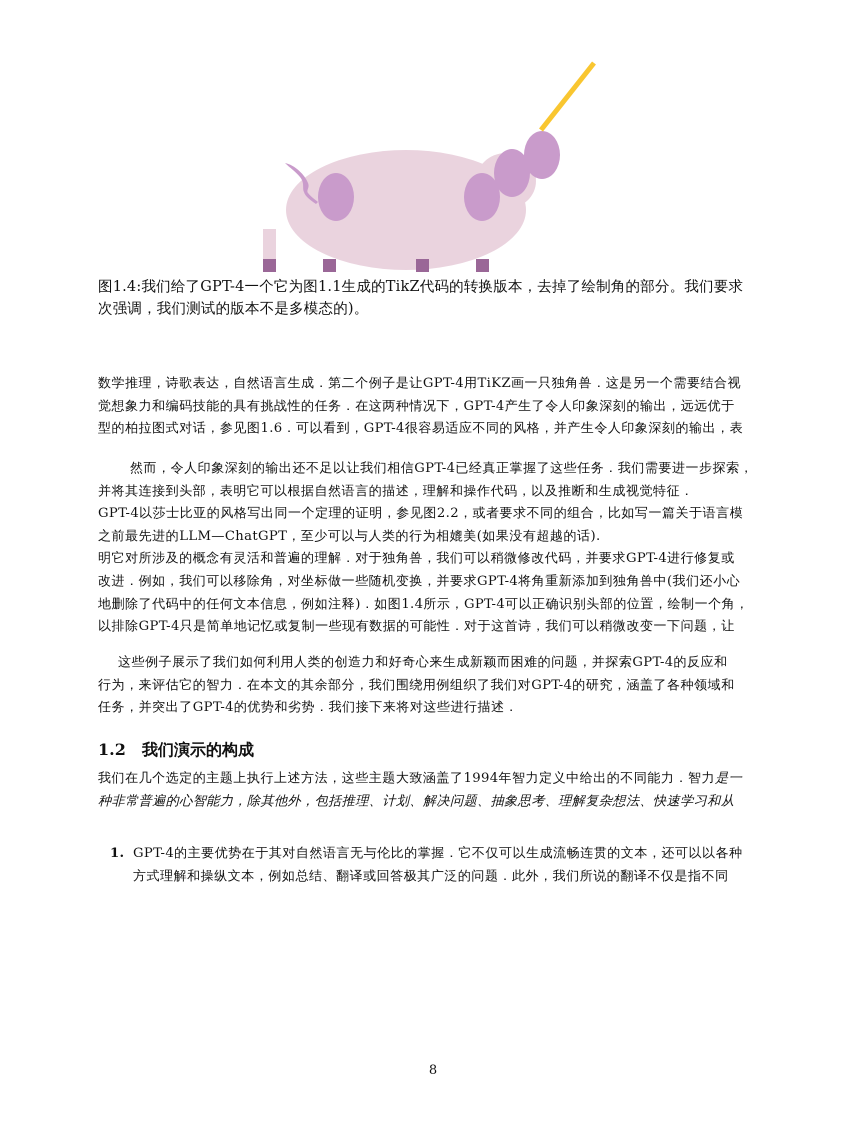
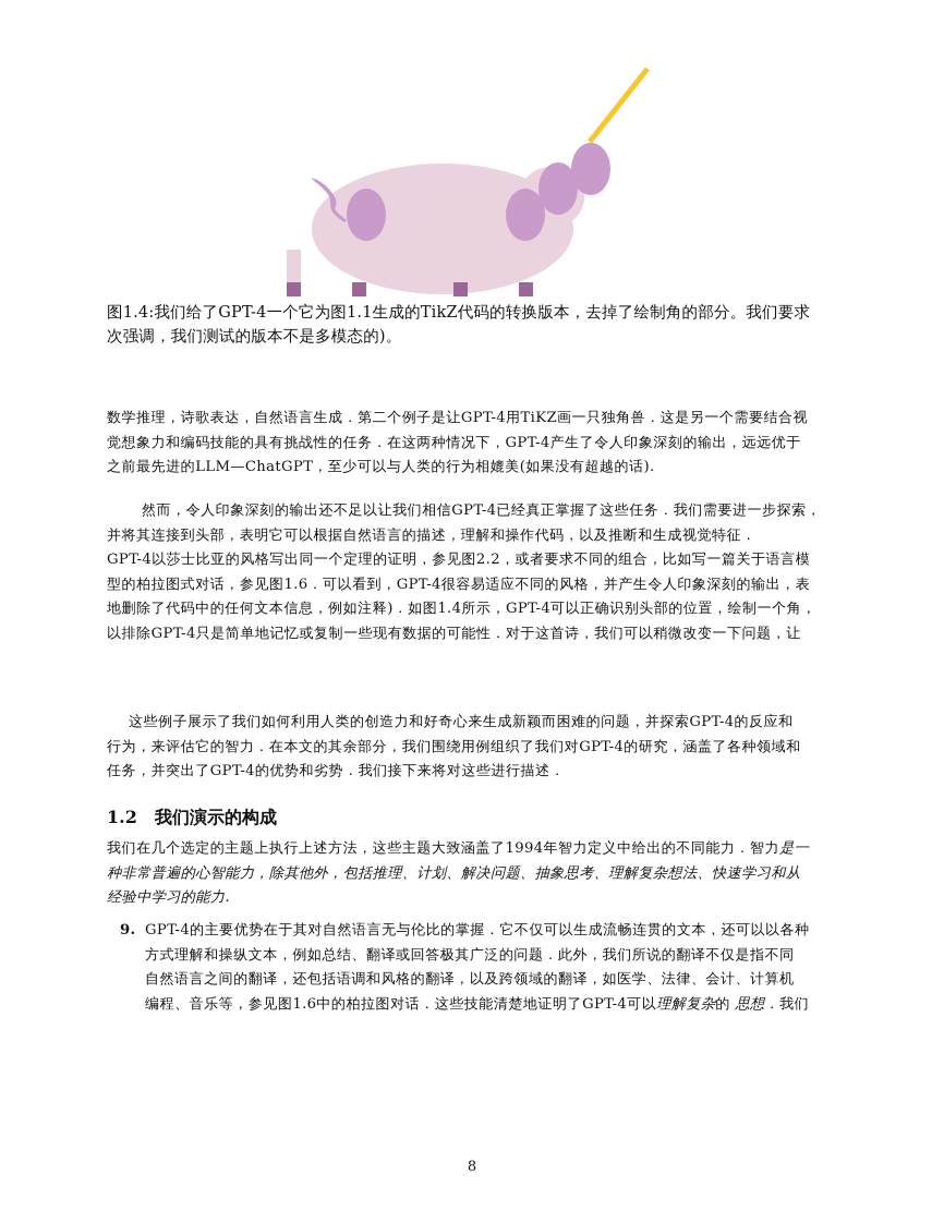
  图1.4:我们给了GPT-4一个它为图1.1生成的TikZ代码的转换版本，去掉了绘制角的部分。我们要求
  次强调，我们测试的版本不是多模态的)。
  数学推理，诗歌表达，自然语言生成．第二个例子是让GPT-4用TiKZ画一只独角兽．这是另一个需要结合视
  觉想象力和编码技能的具有挑战性的任务．在这两种情况下，GPT-4产生了令人印象深刻的输出，远远优于
- 型的柏拉图式对话，参见图1.6．可以看到，GPT-4很容易适应不同的风格，并产生令人印象深刻的输出，表
+ 之前最先进的LLM—ChatGPT，至少可以与人类的行为相媲美(如果没有超越的话).
  然而，令人印象深刻的输出还不足以让我们相信GPT-4已经真正掌握了这些任务．我们需要进一步探索，
  并将其连接到头部，表明它可以根据自然语言的描述，理解和操作代码，以及推断和生成视觉特征．
  GPT-4以莎士比亚的风格写出同一个定理的证明，参见图2.2，或者要求不同的组合，比如写一篇关于语言模
- 之前最先进的LLM—ChatGPT，至少可以与人类的行为相媲美(如果没有超越的话).
+ 型的柏拉图式对话，参见图1.6．可以看到，GPT-4很容易适应不同的风格，并产生令人印象深刻的输出，表
- 明它对所涉及的概念有灵活和普遍的理解．对于独角兽，我们可以稍微修改代码，并要求GPT-4进行修复或
- 改进．例如，我们可以移除角，对坐标做一些随机变换，并要求GPT-4将角重新添加到独角兽中(我们还小心
  地删除了代码中的任何文本信息，例如注释)．如图1.4所示，GPT-4可以正确识别头部的位置，绘制一个角，
  以排除GPT-4只是简单地记忆或复制一些现有数据的可能性．对于这首诗，我们可以稍微改变一下问题，让
  这些例子展示了我们如何利用人类的创造力和好奇心来生成新颖而困难的问题，并探索GPT-4的反应和
  行为，来评估它的智力．在本文的其余部分，我们围绕用例组织了我们对GPT-4的研究，涵盖了各种领域和
  任务，并突出了GPT-4的优势和劣势．我们接下来将对这些进行描述．
  1.2 我们演示的构成
  我们在几个选定的主题上执行上述方法，这些主题大致涵盖了1994年智力定义中给出的不同能力．智力是一
  种非常普遍的心智能力，除其他外，包括推理、计划、解决问题、抽象思考、理解复杂想法、快速学习和从
+ 经验中学习的能力.
- 1.
+ 9.
  GPT-4的主要优势在于其对自然语言无与伦比的掌握．它不仅可以生成流畅连贯的文本，还可以以各种
  方式理解和操纵文本，例如总结、翻译或回答极其广泛的问题．此外，我们所说的翻译不仅是指不同
+ 自然语言之间的翻译，还包括语调和风格的翻译，以及跨领域的翻译，如医学、法律、会计、计算机
+ 编程、音乐等，参见图1.6中的柏拉图对话．这些技能清楚地证明了GPT-4可以理解复杂的 思想．我们
  8
